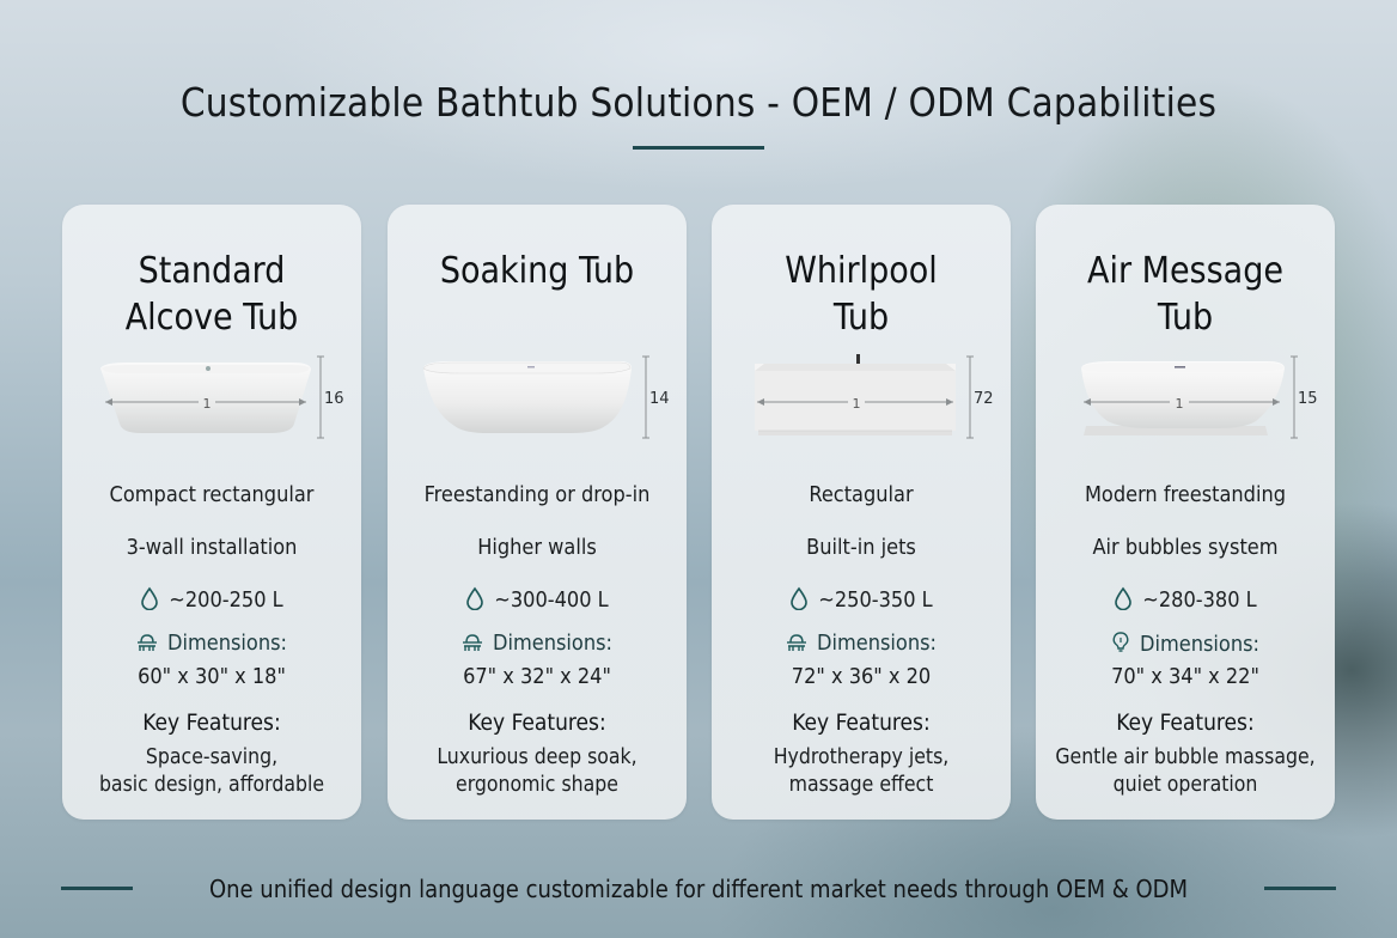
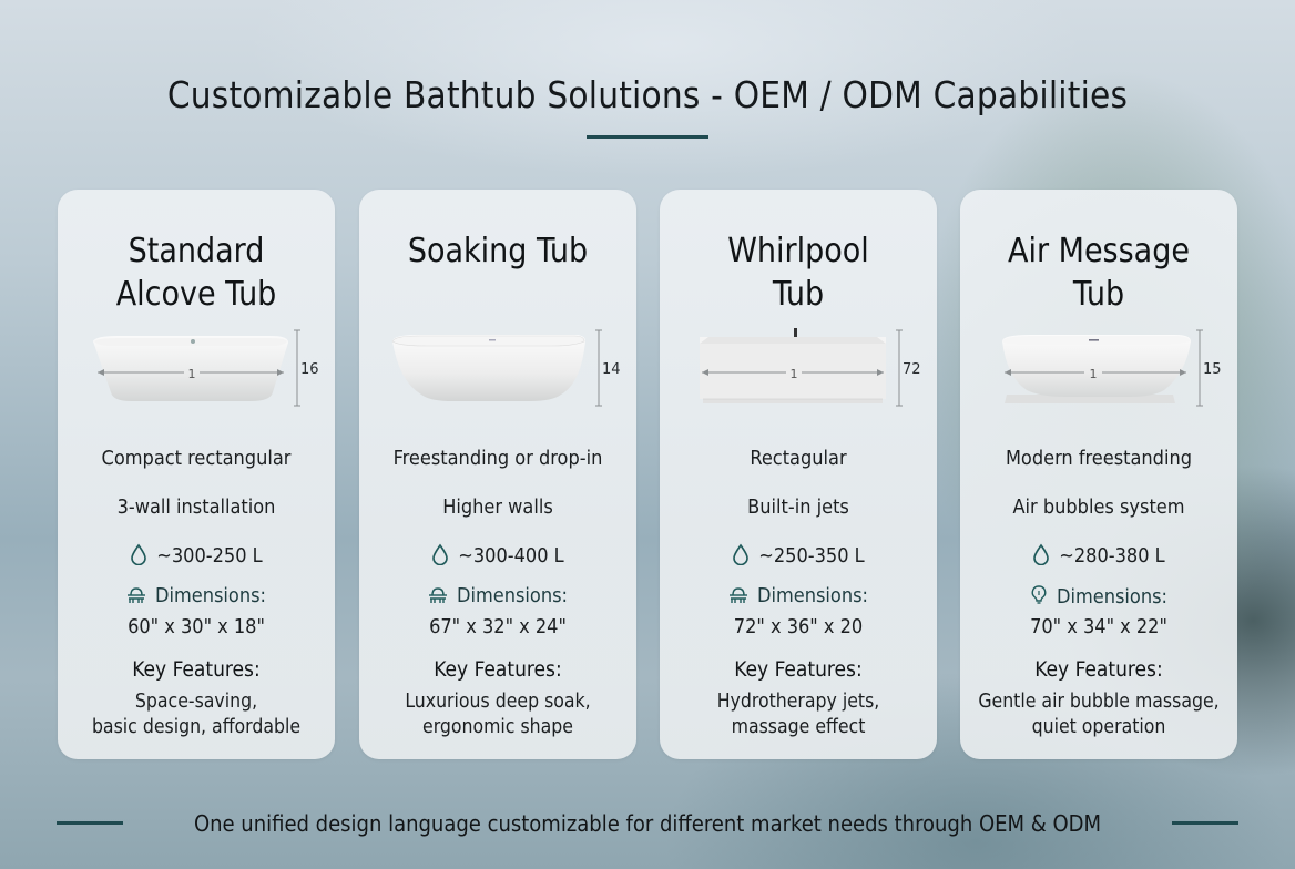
  Customizable Bathtub Solutions - OEM / ODM Capabilities
  Standard
  Alcove Tub
  1
  16
  Compact rectangular
  3-wall installation
- ~200-250 L
+ ~300-250 L
  Dimensions:
  60" x 30" x 18"
  Key Features:
  Space-saving,
  basic design, affordable
  Soaking Tub
  14
  Freestanding or drop-in
  Higher walls
  ~300-400 L
  Dimensions:
  67" x 32" x 24"
  Key Features:
  Luxurious deep soak,
  ergonomic shape
  Whirlpool
  Tub
  1
  72
  Rectagular
  Built-in jets
  ~250-350 L
  Dimensions:
  72" x 36" x 20
  Key Features:
  Hydrotherapy jets,
  massage effect
  Air Message
  Tub
  1
  15
  Modern freestanding
  Air bubbles system
  ~280-380 L
  Dimensions:
  70" x 34" x 22"
  Key Features:
  Gentle air bubble massage,
  quiet operation
  One unified design language customizable for different market needs through OEM & ODM
